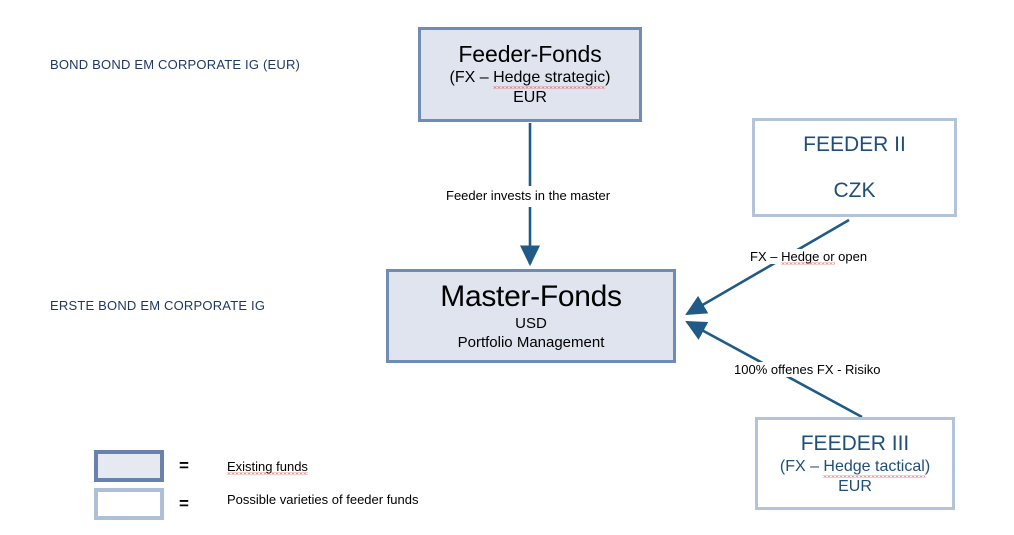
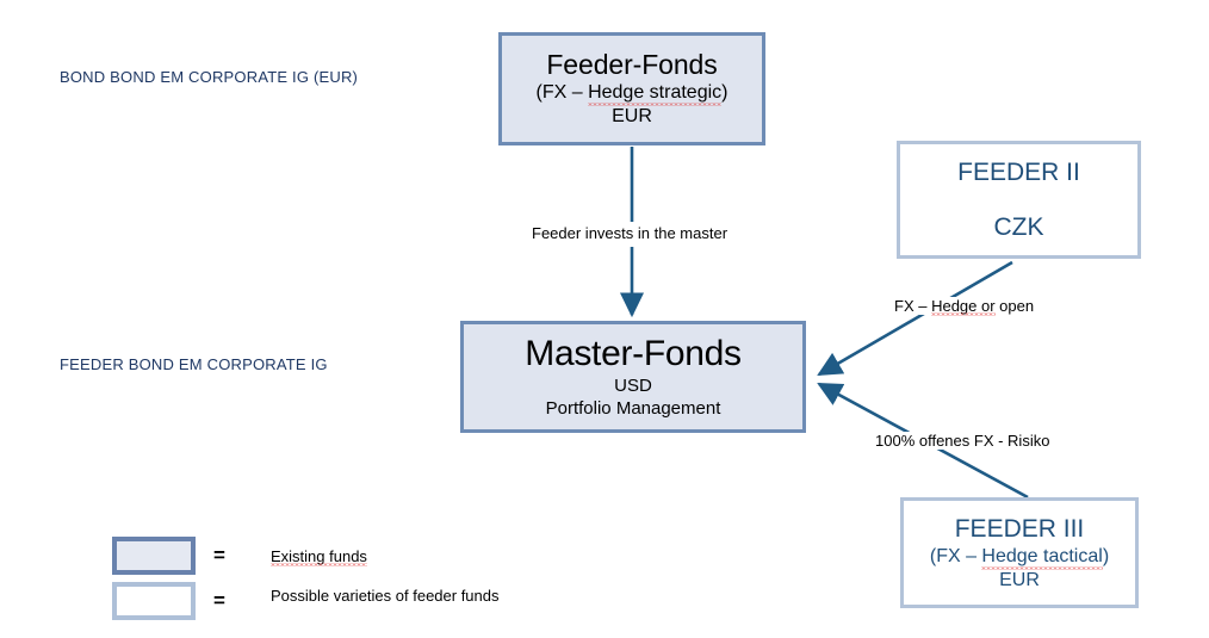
  BOND BOND EM CORPORATE IG (EUR)
- ERSTE BOND EM CORPORATE IG
+ FEEDER BOND EM CORPORATE IG
  Feeder-Fonds
  (FX – Hedge strategic)
  EUR
  Feeder invests in the master
  Master-Fonds
  USD
  Portfolio Management
  FEEDER II
  CZK
  FX – Hedge or open
  100% offenes FX - Risiko
  FEEDER III
  (FX – Hedge tactical)
  EUR
  =
  Existing funds
  =
  Possible varieties of feeder funds
